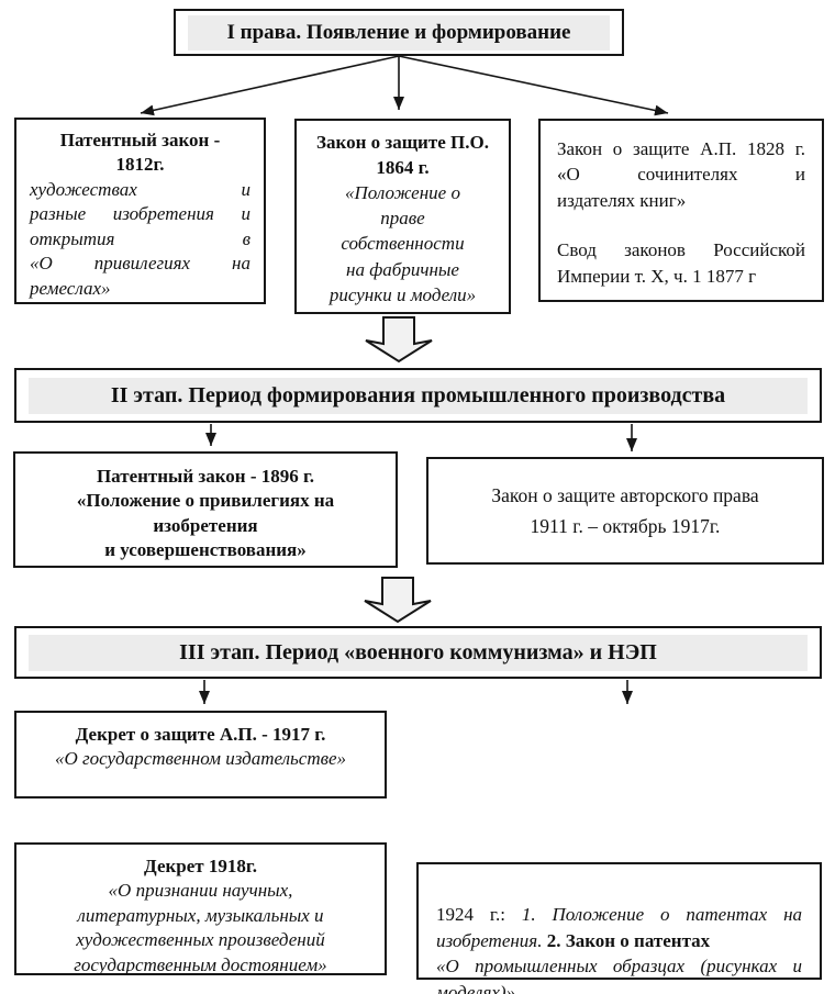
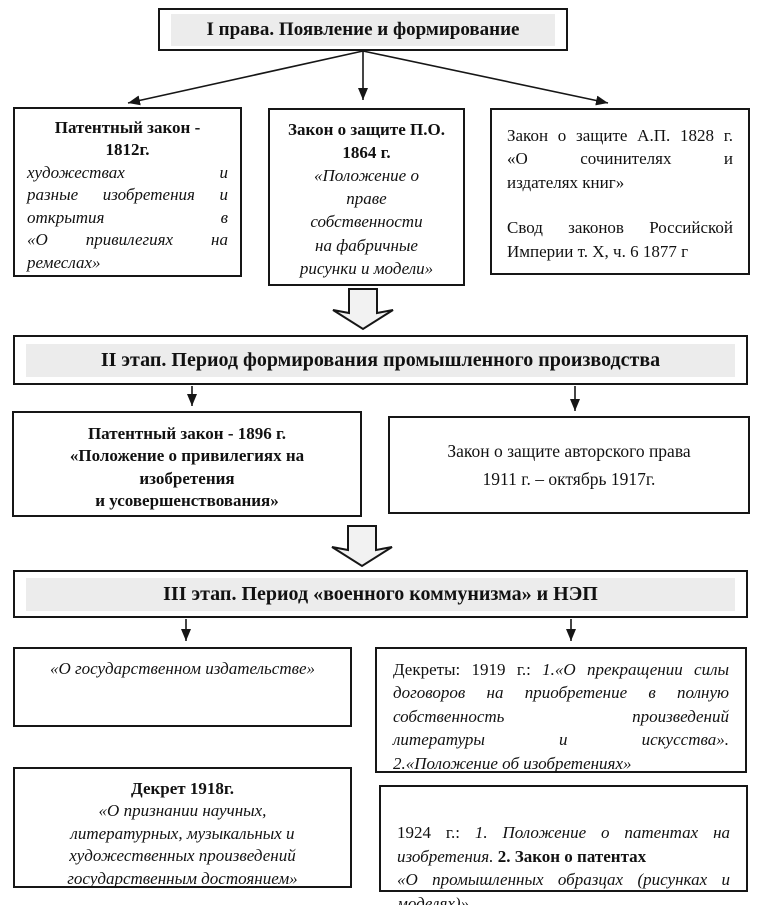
  I права. Появление и формирование
  Патентный закон -
  1812г.
  художествах и
  разные изобретения и
  открытия в
  «О привилегиях на
  ремеслах»
  Закон о защите П.О.
  1864 г.
  «Положение о
  праве
  собственности
  на фабричные
  рисунки и модели»
  Закон о защите А.П. 1828 г.
  «О сочинителях и
  издателях книг»
  Свод законов Российской
- Империи т. X, ч. 1 1877 г
+ Империи т. X, ч. 6 1877 г
  II этап. Период формирования промышленного производства
  Патентный закон - 1896 г.
  «Положение о привилегиях на
  изобретения
  и усовершенствования»
  Закон о защите авторского права
  1911 г. – октябрь 1917г.
  III этап. Период «военного коммунизма» и НЭП
- Декрет о защите А.П. - 1917 г.
  «О государственном издательстве»
+ Декреты: 1919 г.: 1.«О прекращении силы
+ договоров на приобретение в полную
+ собственность произведений
+ литературы и искусства».
+ 2.«Положение об изобретениях»
  Декрет 1918г.
  «О признании научных,
  литературных, музыкальных и
  художественных произведений
  государственным достоянием»
  1924 г.: 1. Положение о патентах на
  изобретения. 2. Закон о патентах
  «О промышленных образцах (рисунках и
  моделях)»
